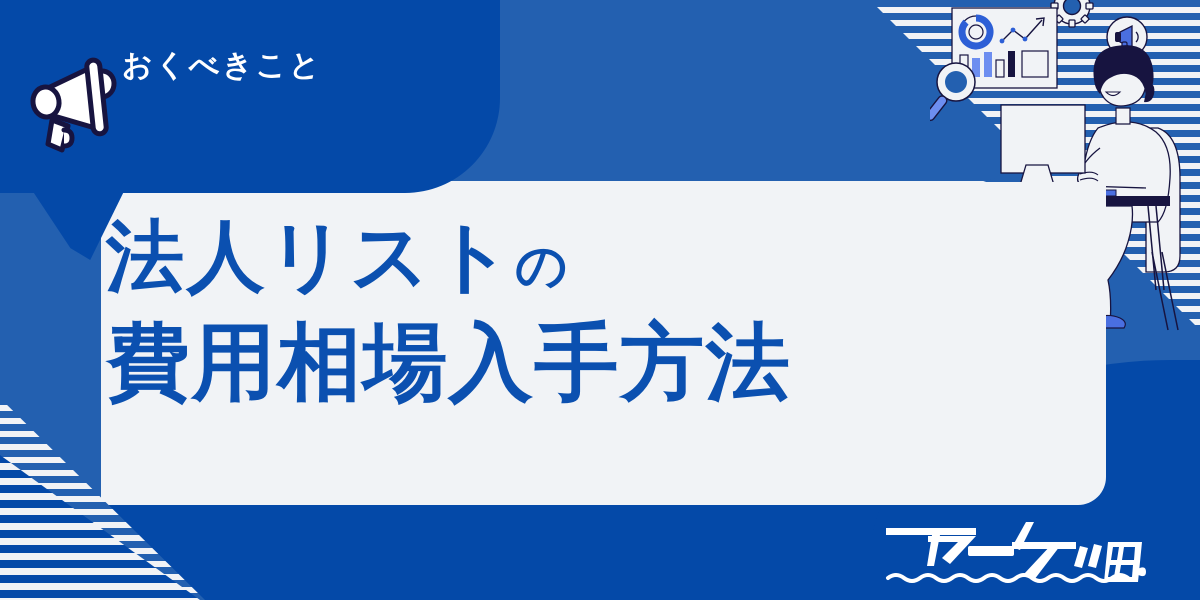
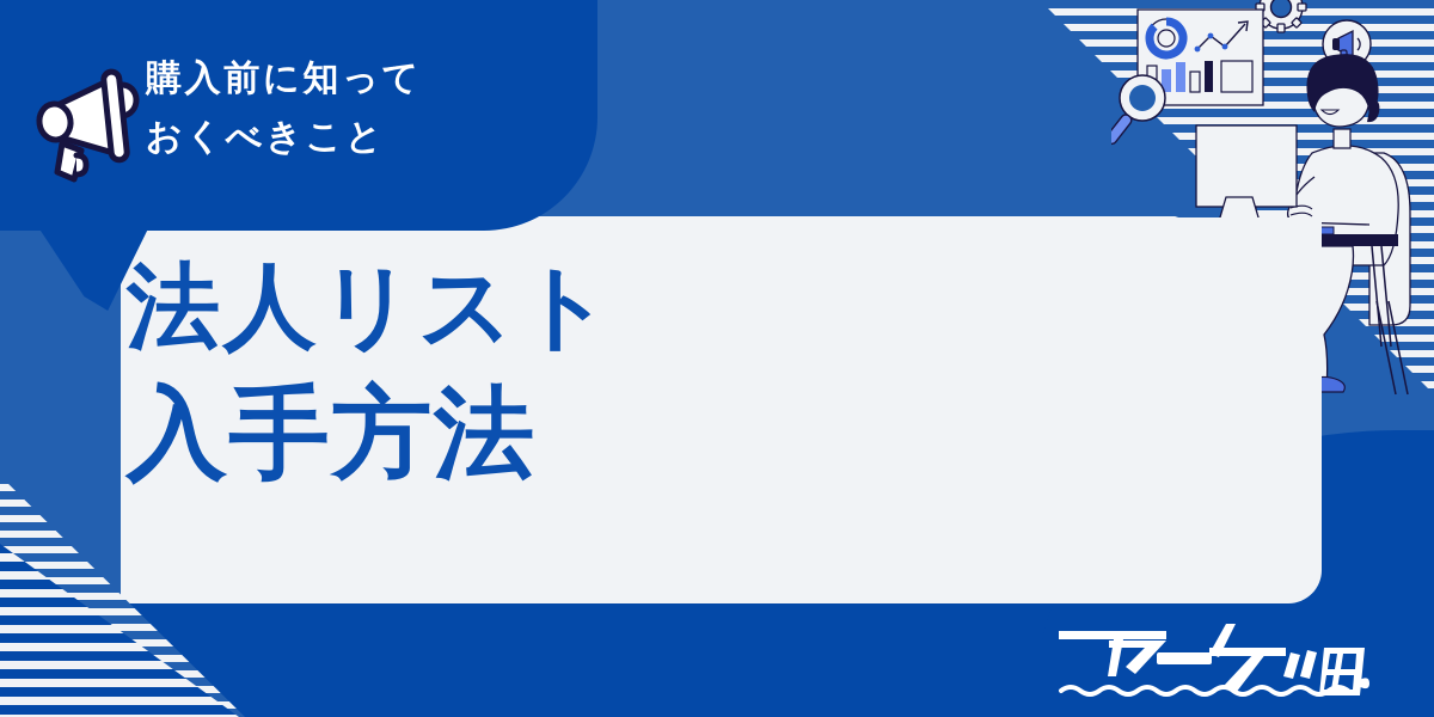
  法人リスト
- の
- 費用相場
  入手方法
+ 購入前に知って
  おくべきこと
